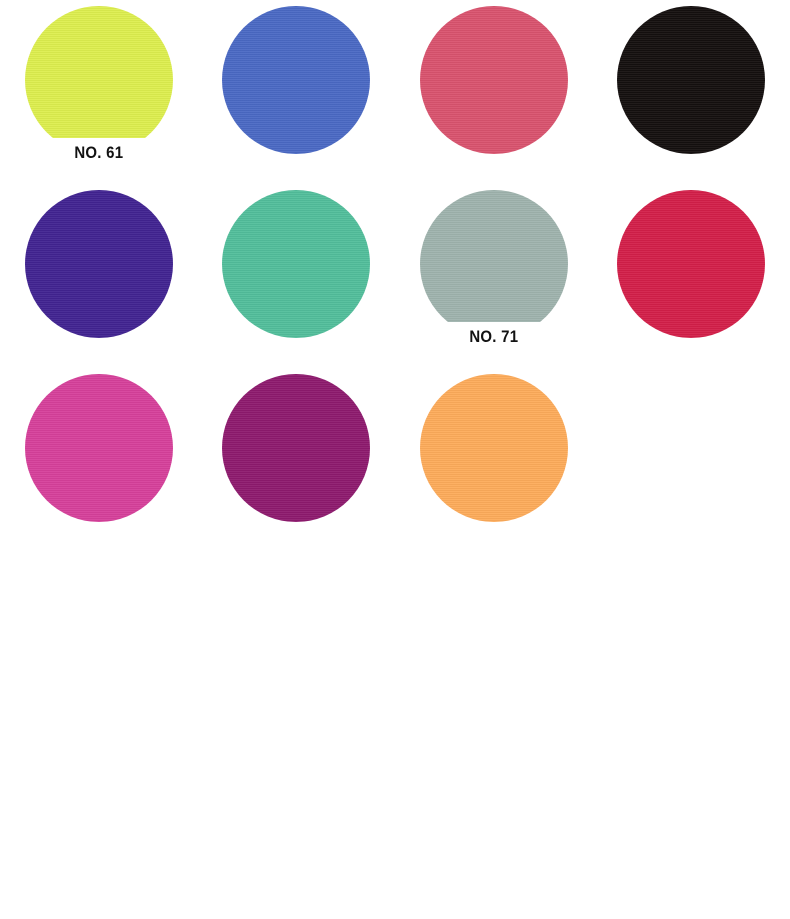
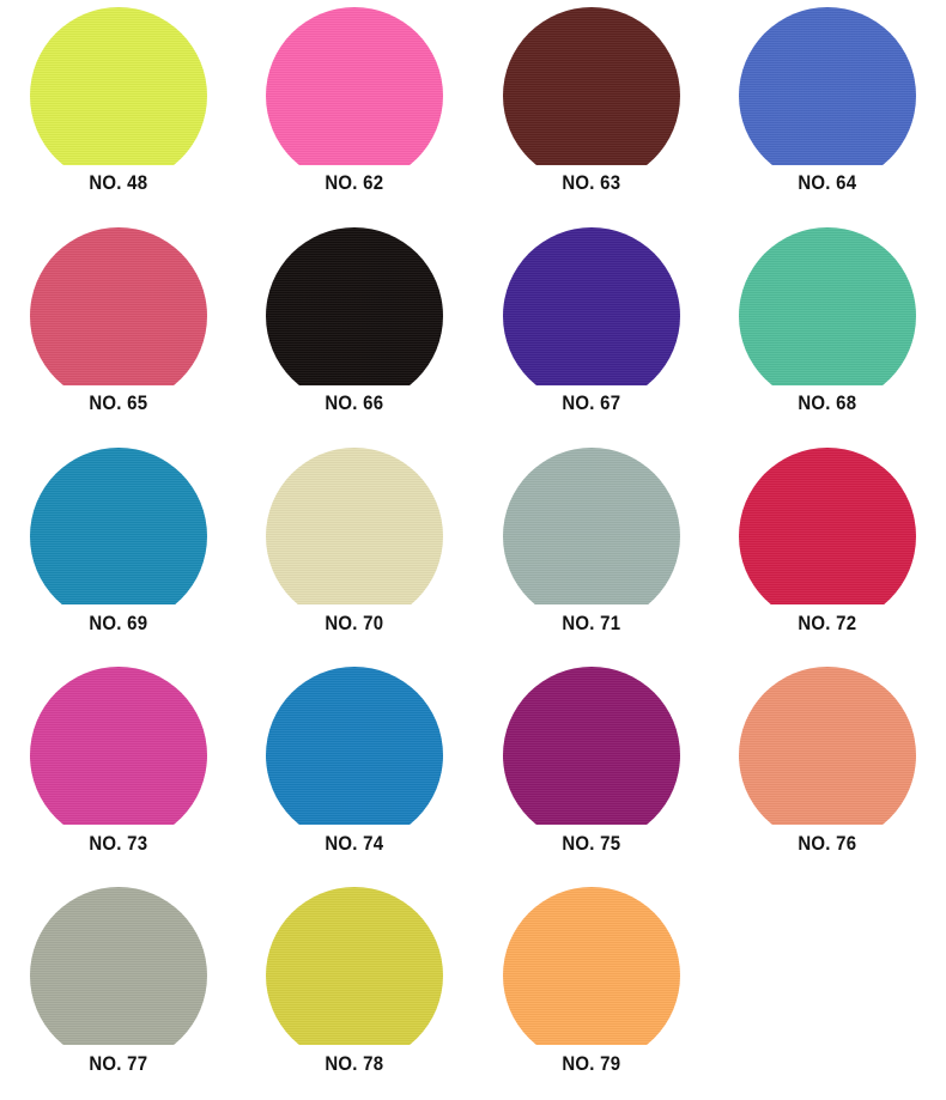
- NO. 61
+ NO. 48
+ NO. 62
+ NO. 63
+ NO. 64
+ NO. 65
+ NO. 66
+ NO. 67
+ NO. 68
+ NO. 69
+ NO. 70
  NO. 71
+ NO. 72
+ NO. 73
+ NO. 74
+ NO. 75
+ NO. 76
+ NO. 77
+ NO. 78
+ NO. 79
